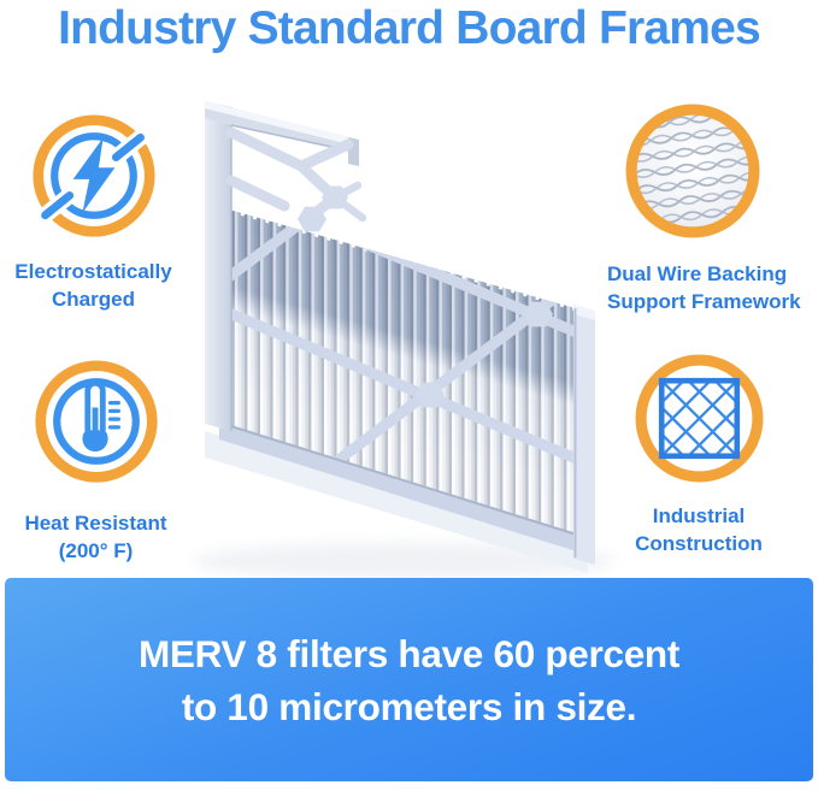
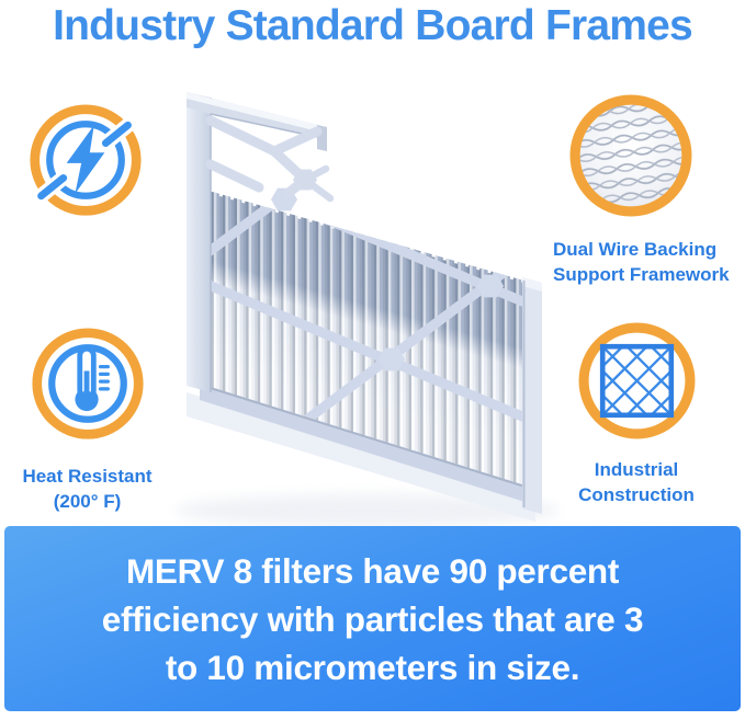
  Industry Standard Board Frames
- Electrostatically
- Charged
  Dual Wire Backing
  Support Framework
  Heat Resistant
  (200° F)
  Industrial
  Construction
- MERV 8 filters have 60 percent
+ MERV 8 filters have 90 percent
+ efficiency with particles that are 3
  to 10 micrometers in size.
